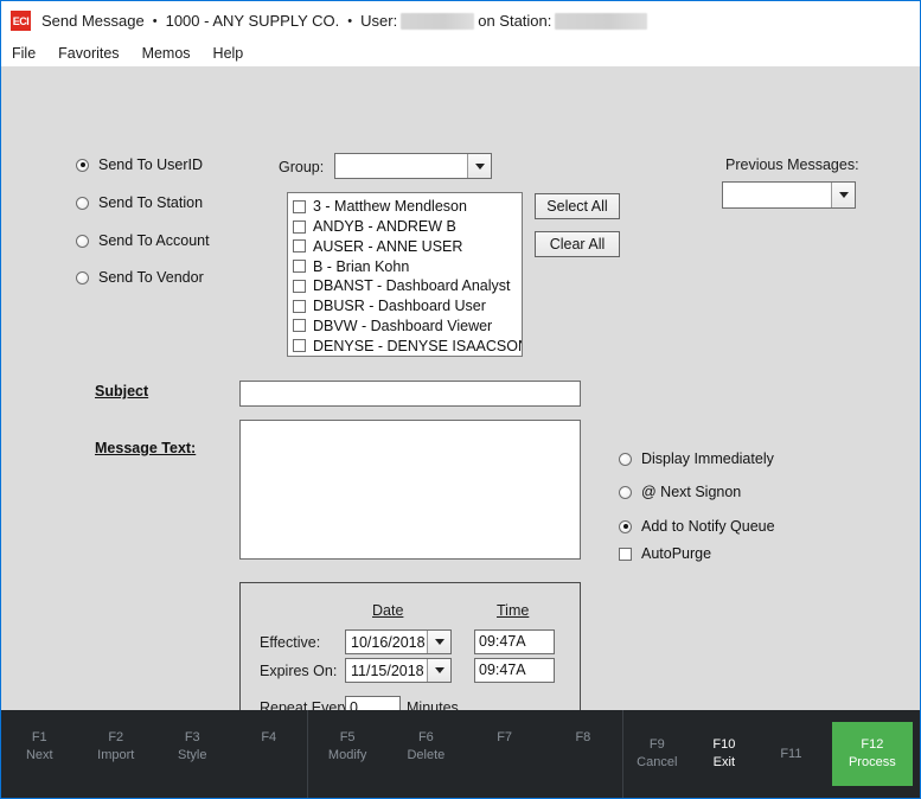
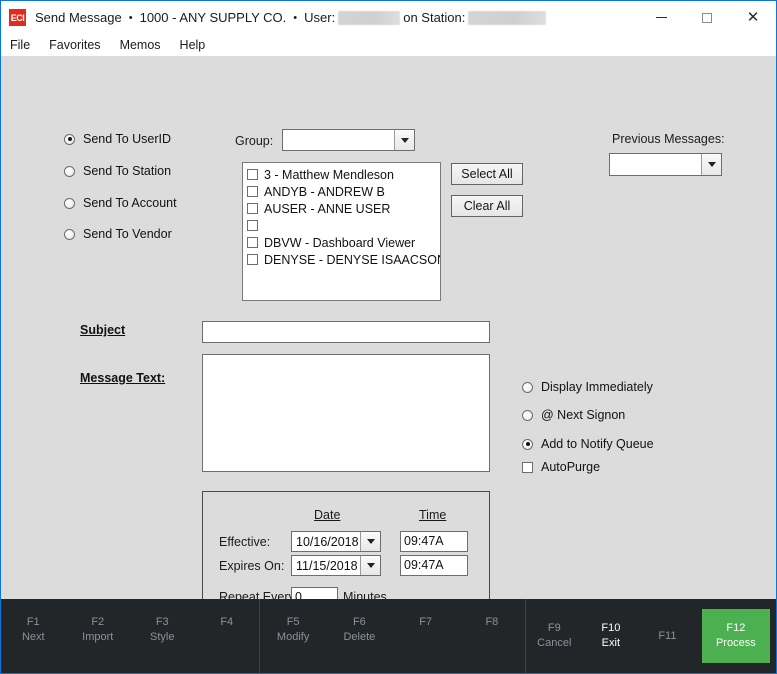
  ECI
  Send Message
  •
  1000 - ANY SUPPLY CO.
  •
  User:
  on Station:
+ ✕
  File
  Favorites
  Memos
  Help
  Send To UserID
  Send To Station
  Send To Account
  Send To Vendor
  Group:
  3 - Matthew Mendleson
  ANDYB - ANDREW B
  AUSER - ANNE USER
- B - Brian Kohn
- DBANST - Dashboard Analyst
- DBUSR - Dashboard User
  DBVW - Dashboard Viewer
  DENYSE - DENYSE ISAACSO
  Select All
  Clear All
  Previous Messages:
  Subject
  Message Text:
  Display Immediately
  @ Next Signon
  Add to Notify Queue
  AutoPurge
  Date
  Time
  Effective:
  10/16/2018
  09:47A
  Expires On:
  11/15/2018
  09:47A
  Repeat Ever
  0
  Minutes
  F1
  Next
  F2
  Import
  F3
  Style
  F4
  F5
  Modify
  F6
  Delete
  F7
  F8
  F9
  Cancel
  F10
  Exit
  F11
  F12
  Process
